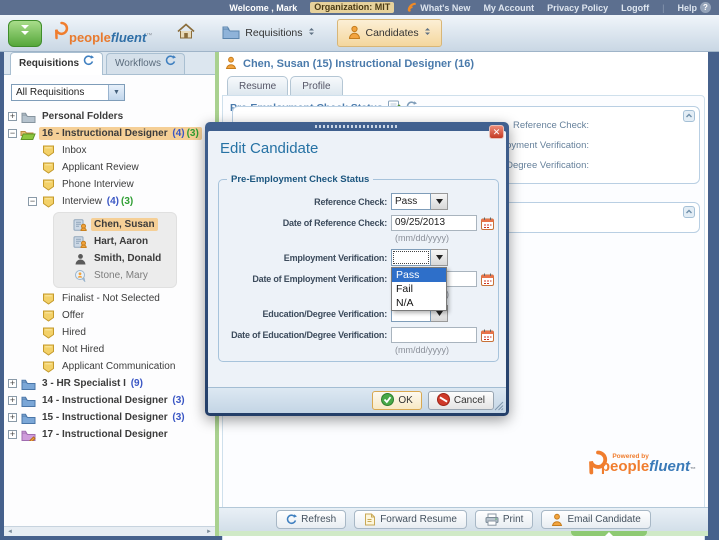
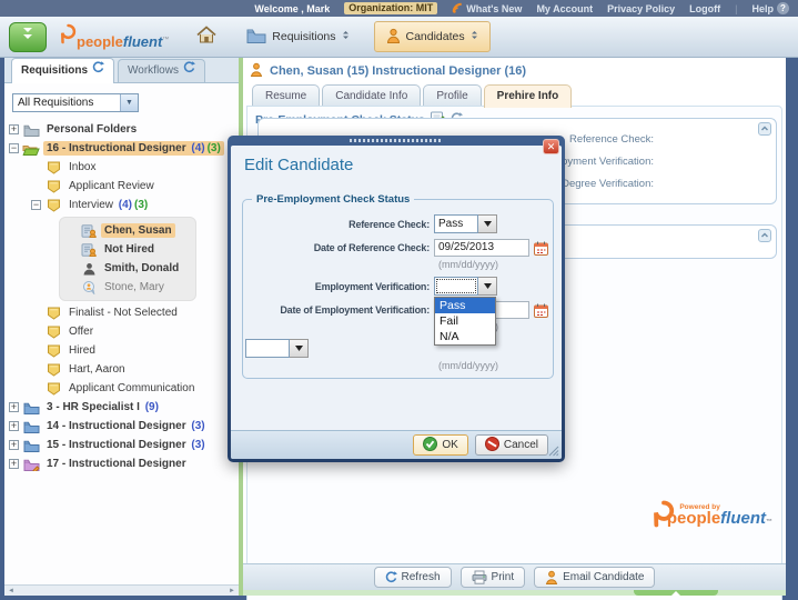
  Welcome , Mark
  Organization: MIT
  What's New
  My Account
  Privacy Policy
  Logoff
  |
  Help
  ?
  people
  fluent
  Requisitions
  Candidates
  Requisitions
  Workflows
  All Requisitions
  +
  Personal Folders
  −
  16 - Instructional Designer (4) (3)
  Inbox
  Applicant Review
- Phone Interview
  −
  Interview (4) (3)
  Chen, Susan
- Hart, Aaron
+ Not Hired
  Smith, Donald
  Stone, Mary
  Finalist - Not Selected
  Offer
  Hired
- Not Hired
+ Hart, Aaron
  Applicant Communication
  +
  3 - HR Specialist I (9)
  +
  14 - Instructional Designer (3)
  +
  15 - Instructional Designer (3)
  +
  17 - Instructional Designer
  Chen, Susan (15) Instructional Designer (16)
  Resume
+ Candidate Info
  Profile
+ Prehire Info
  Reference Check:
  yment Verification:
  peoplefluent
  Refresh
- Forward Resume
  Print
  Email Candidate
  ✕
  Edit Candidate
  Pre-Employment Check Status
  Reference Check:
  Pass
  Date of Reference Check:
  09/25/2013
  (mm/dd/yyyy)
  Employment Verification:
  Pass
  Fail
  N/A
  Date of Employment Verification:
- Education/Degree Verification:
- Date of Education/Degree Verification:
  (mm/dd/yyyy)
  OK
  Cancel
